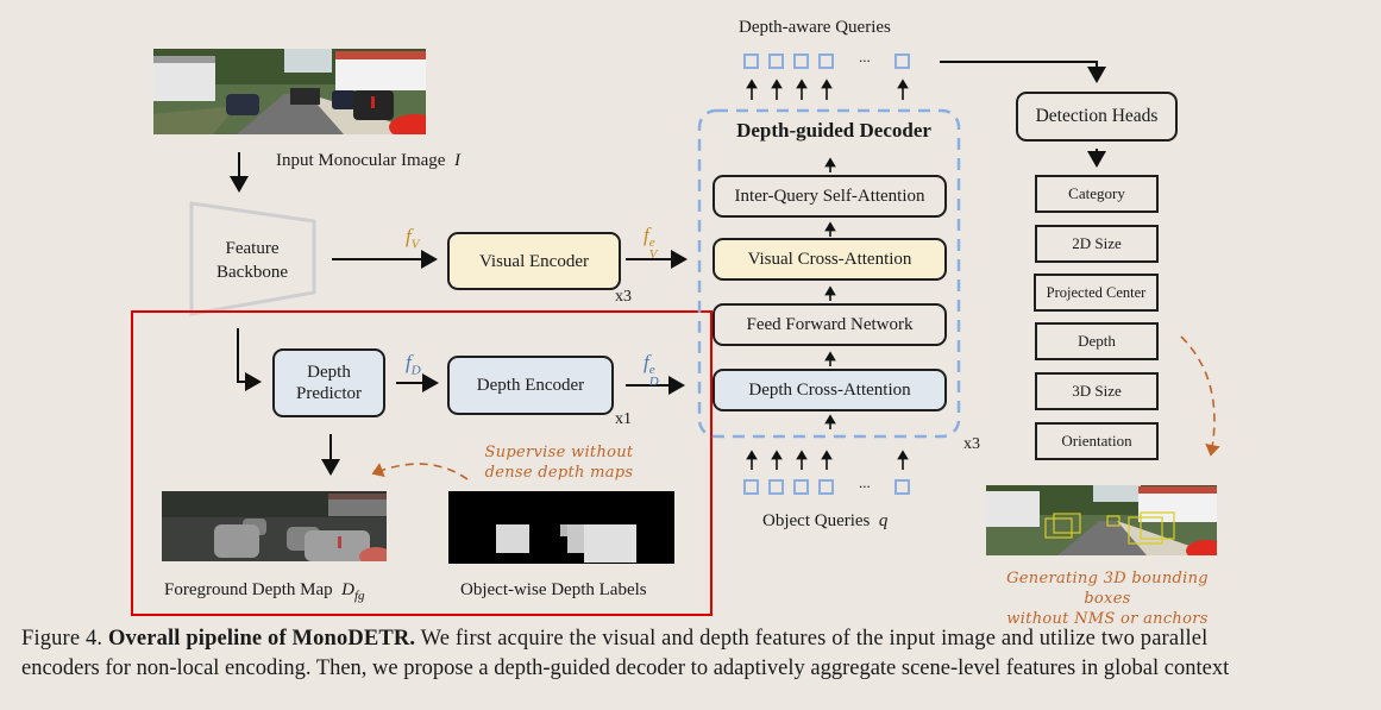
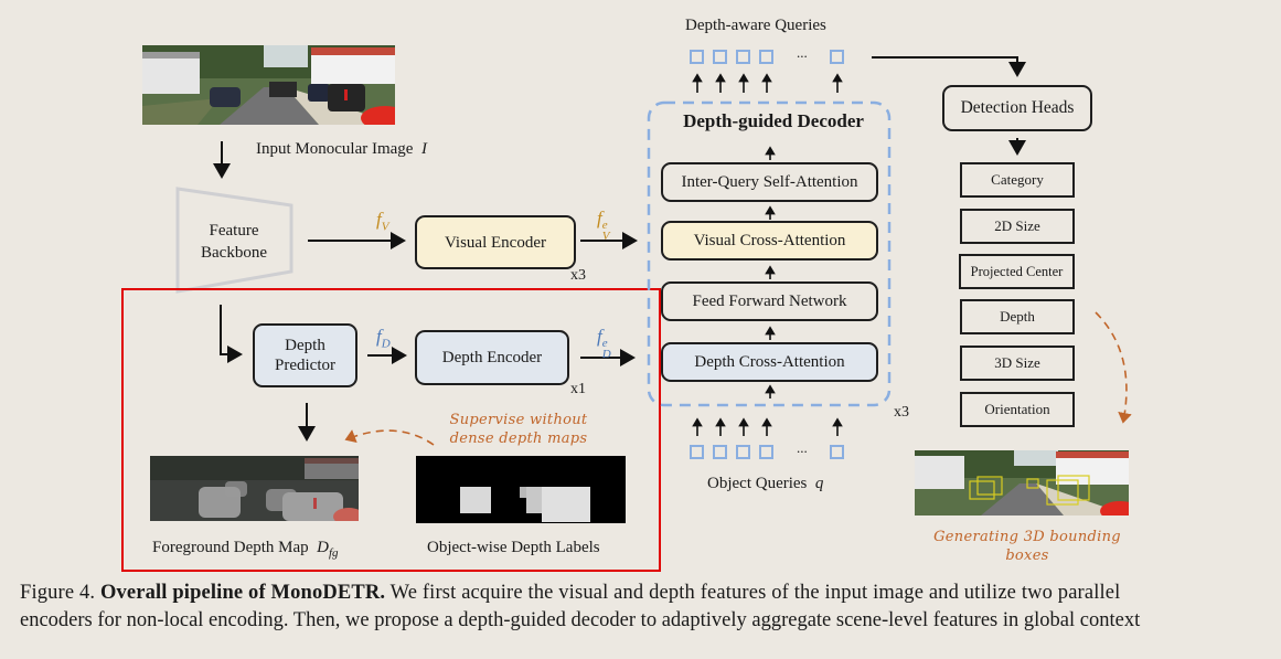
  Input Monocular Image I
  Feature
  Backbone
  fV
  Visual Encoder
  x3
  f
  e
  V
  Depth
  Predictor
  fD
  Depth Encoder
  x1
  f
  e
  D
  Supervise without
  dense depth maps
  Foreground Depth Map Dfg
  Object-wise Depth Labels
  Depth-aware Queries
  ...
  Depth-guided Decoder
  Inter-Query Self-Attention
  Visual Cross-Attention
  Feed Forward Network
  Depth Cross-Attention
  x3
  ...
  Object Queries q
  Detection Heads
  Category
  2D Size
  Projected Center
  Depth
  3D Size
  Orientation
  Generating 3D bounding boxes
- without NMS or anchors
  Figure 4. Overall pipeline of MonoDETR. We first acquire the visual and depth features of the input image and utilize two parallel
  encoders for non-local encoding. Then, we propose a depth-guided decoder to adaptively aggregate scene-level features in global context
